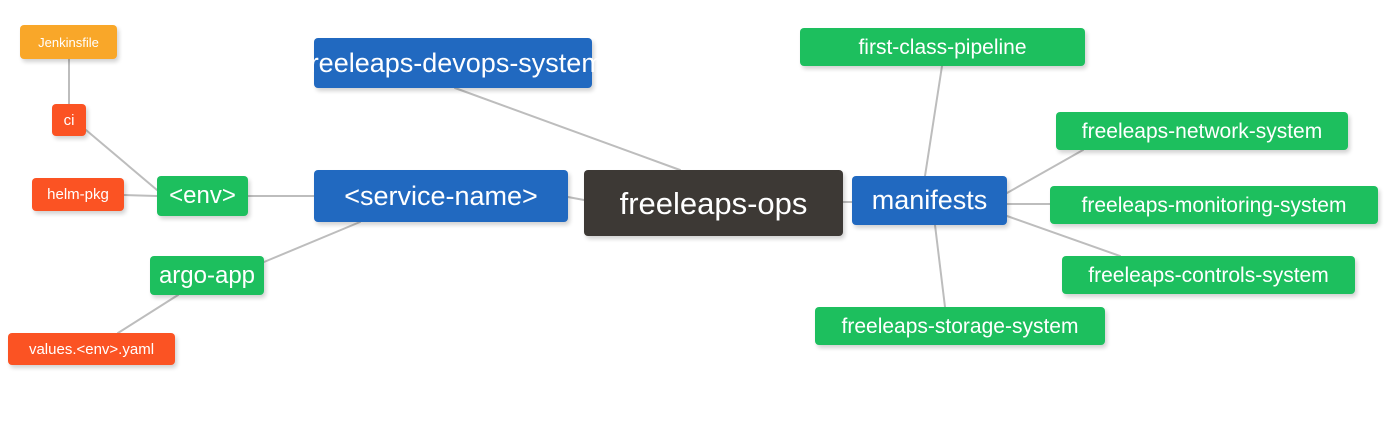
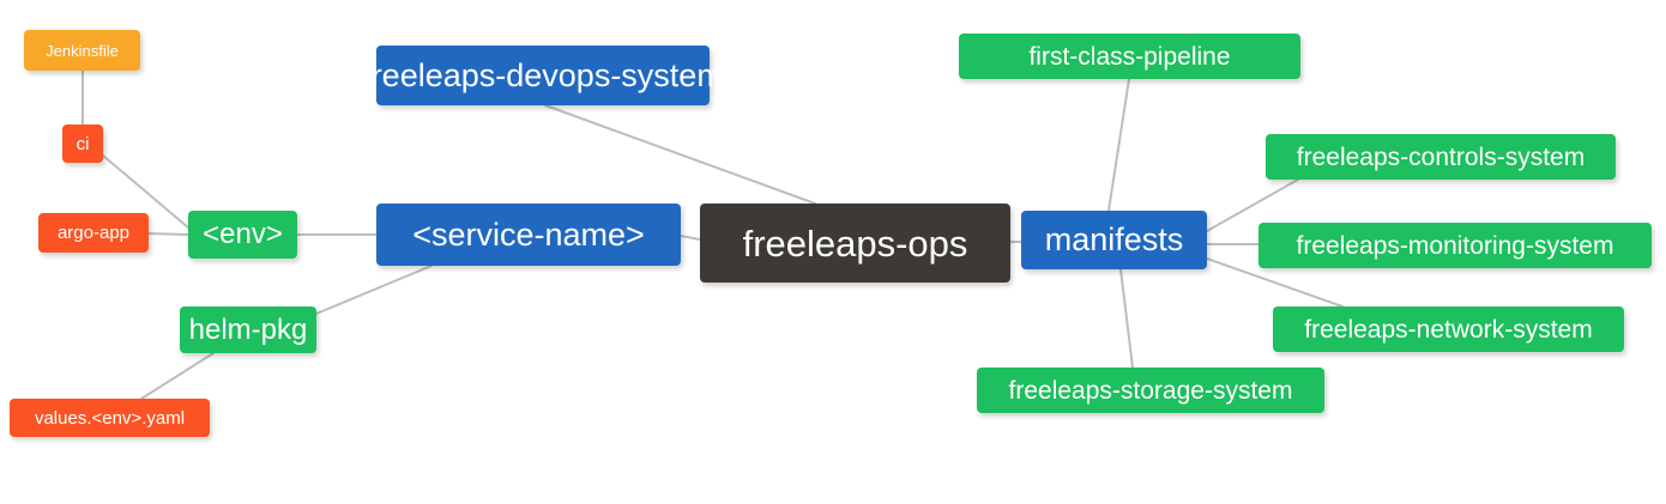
  Jenkinsfile
  ci
- helm-pkg
+ argo-app
  <env>
- argo-app
+ helm-pkg
  values.<env>.yaml
  freeleaps-devops-system
  <service-name>
  freeleaps-ops
  manifests
  first-class-pipeline
- freeleaps-network-system
+ freeleaps-controls-system
  freeleaps-monitoring-system
- freeleaps-controls-system
+ freeleaps-network-system
  freeleaps-storage-system
